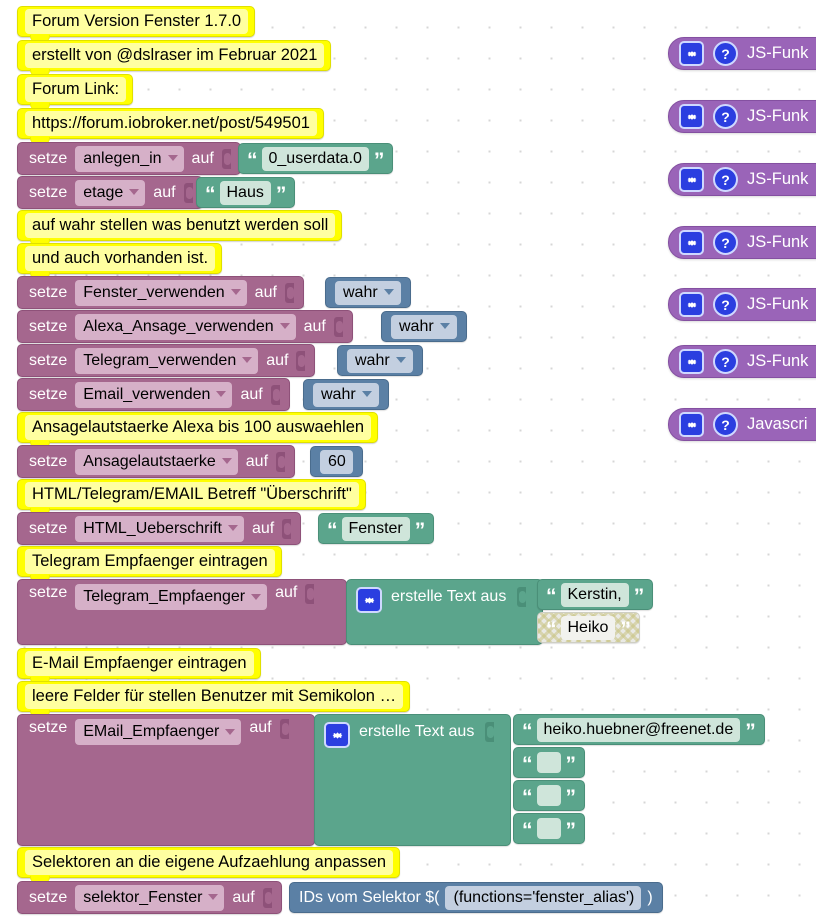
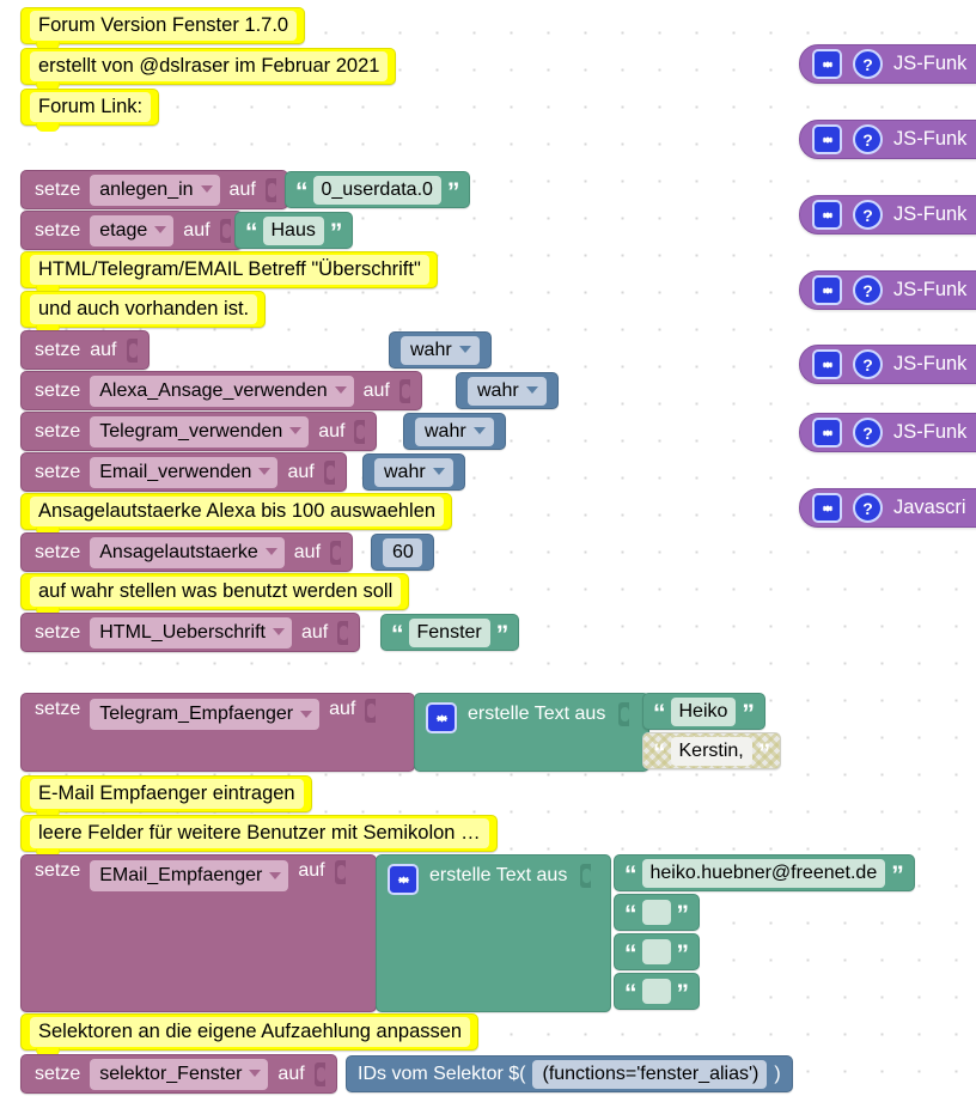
  Forum Version Fenster 1.7.0
  erstellt von @dslraser im Februar 2021
  Forum Link:
- https://forum.iobroker.net/post/549501
  setze
  anlegen_in
  auf
  “
  0_userdata.0
  ”
  setze
  etage
  auf
  “
  Haus
  ”
- auf wahr stellen was benutzt werden soll
+ HTML/Telegram/EMAIL Betreff "Überschrift"
  und auch vorhanden ist.
  setze
- Fenster_verwenden
  auf
  wahr
  setze
  Alexa_Ansage_verwenden
  auf
  wahr
  setze
  Telegram_verwenden
  auf
  wahr
  setze
  Email_verwenden
  auf
  wahr
  Ansagelautstaerke Alexa bis 100 auswaehlen
  setze
  Ansagelautstaerke
  auf
  60
- HTML/Telegram/EMAIL Betreff "Überschrift"
+ auf wahr stellen was benutzt werden soll
  setze
  HTML_Ueberschrift
  auf
  “
  Fenster
  ”
- Telegram Empfaenger eintragen
  setze
  Telegram_Empfaenger
  auf
  erstelle Text aus
  “
- Kerstin,
+ Heiko
  ”
  “
- Heiko
+ Kerstin,
  ”
  E-Mail Empfaenger eintragen
- leere Felder für stellen Benutzer mit Semikolon …
+ leere Felder für weitere Benutzer mit Semikolon …
  setze
  EMail_Empfaenger
  auf
  erstelle Text aus
  “
  heiko.huebner@freenet.de
  ”
  “
  ”
  “
  ”
  “
  ”
  Selektoren an die eigene Aufzaehlung anpassen
  setze
  selektor_Fenster
  auf
  IDs vom Selektor $(
  (functions='fenster_alias')
  )
  ?
  JS-Funk
  ?
  JS-Funk
  ?
  JS-Funk
  ?
  JS-Funk
  ?
  JS-Funk
  ?
  JS-Funk
  ?
  Javascri
